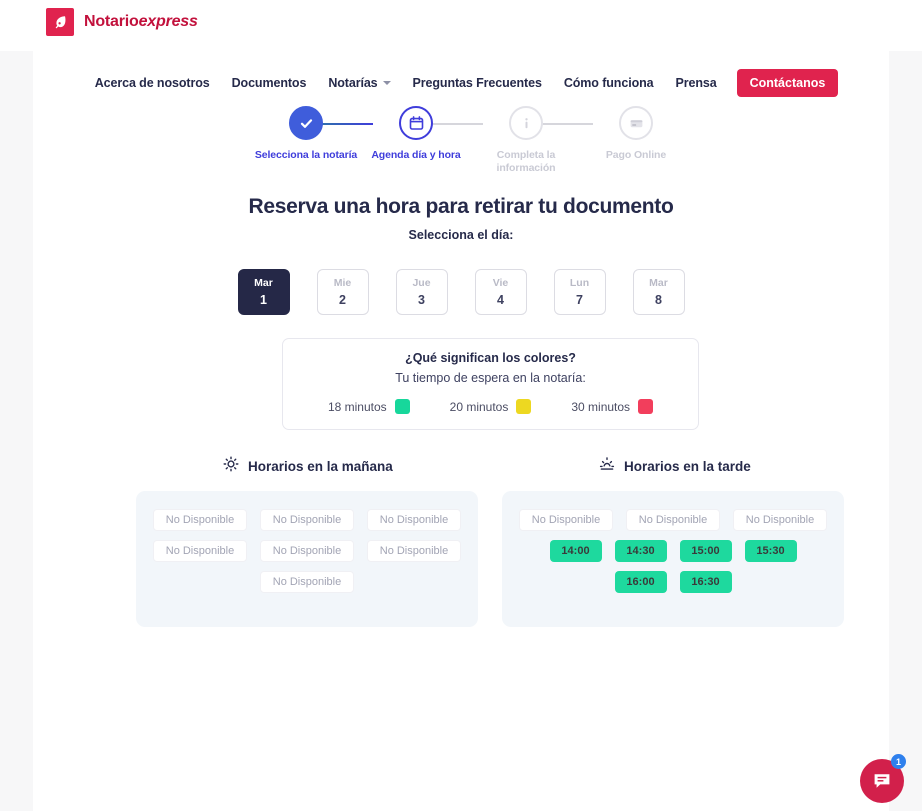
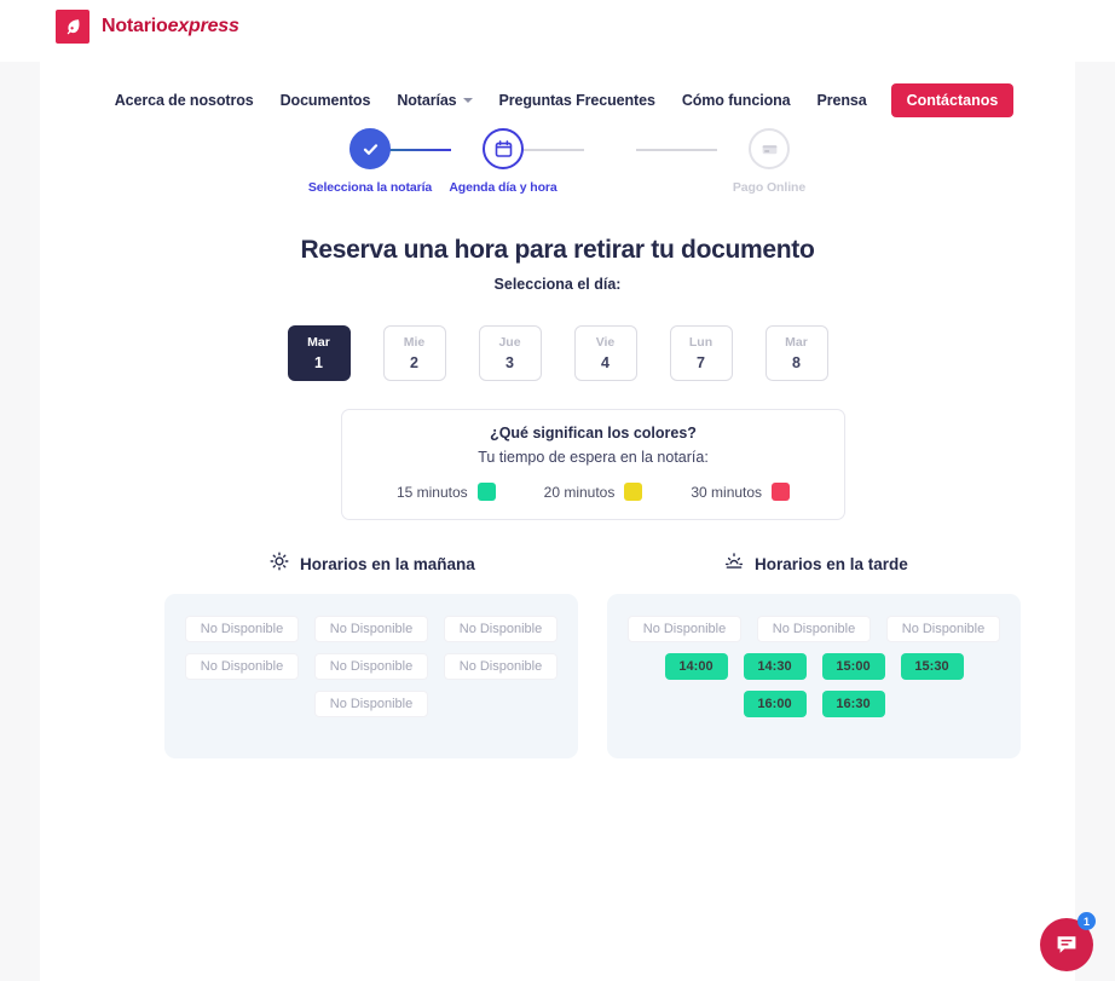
  Notarioexpress
  Acerca de nosotros
  Documentos
  Notarías
  Preguntas Frecuentes
  Cómo funciona
  Prensa
  Contáctanos
  Selecciona la notaría
  Agenda día y hora
- Completa la información
  Pago Online
  Reserva una hora para retirar tu documento
  Selecciona el día:
  Mar
  1
  Mie
  2
  Jue
  3
  Vie
  4
  Lun
  7
  Mar
  8
  ¿Qué significan los colores?
  Tu tiempo de espera en la notaría:
- 18 minutos
+ 15 minutos
  20 minutos
  30 minutos
  Horarios en la mañana
  Horarios en la tarde
  No Disponible
  No Disponible
  No Disponible
  No Disponible
  No Disponible
  No Disponible
  No Disponible
  No Disponible
  No Disponible
  No Disponible
  14:00
  14:30
  15:00
  15:30
  16:00
  16:30
  1
